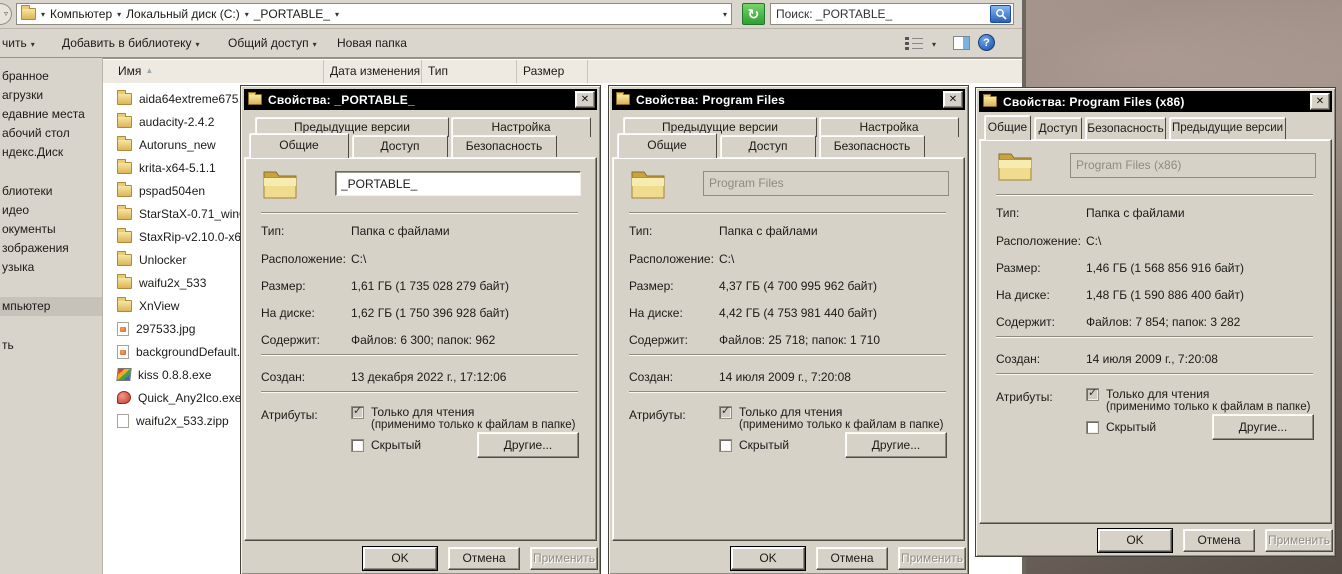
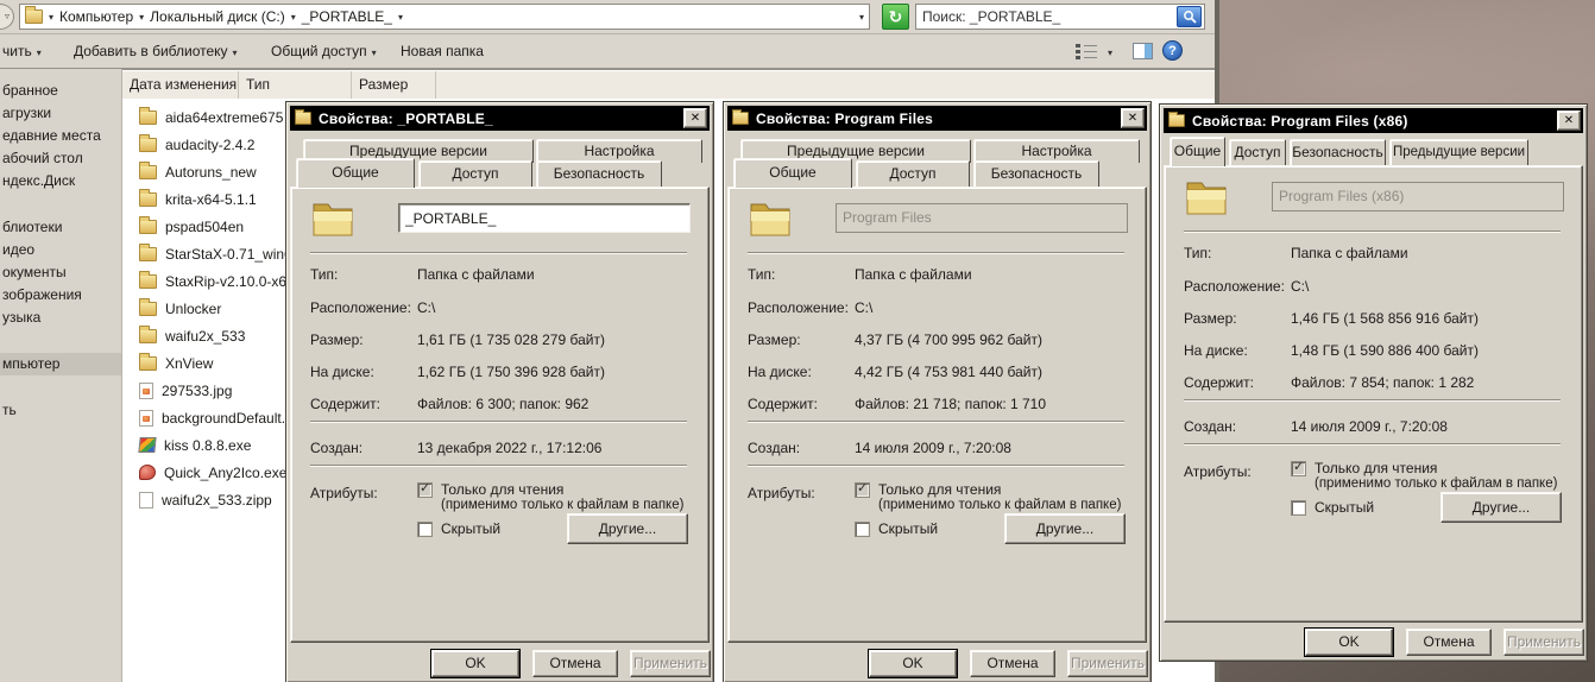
  ▿
  ▾
  Компьютер
  ▾
  Локальный диск (C:)
  ▾
  _PORTABLE_
  ▾
  ▾
  ↻
  Поиск: _PORTABLE_
  чить ▾
  Добавить в библиотеку ▾
  Общий доступ ▾
  Новая папка
  ▾
  ?
  бранное
  агрузки
  едавние места
  абочий стол
  ндекс.Диск
  блиотеки
  идео
  окументы
  зображения
  узыка
  мпьютер
  ть
- Имя ▲
  Дата изменения
  Тип
  Размер
  aida64extreme675
  audacity-2.4.2
  Autoruns_new
  krita-x64-5.1.1
  pspad504en
  StarStaX-0.71_win
  StaxRip-v2.10.0-x6
  Unlocker
  waifu2x_533
  XnView
  297533.jpg
  backgroundDefault.
  kiss 0.8.8.exe
  Quick_Any2Ico.exe
  waifu2x_533.zipp
  Свойства: _PORTABLE_
  ✕
  Предыдущие версии
  Настройка
  Общие
  Доступ
  Безопасность
  _PORTABLE_
  Тип:
  Папка с файлами
  Расположение:
  C:\
  Размер:
  1,61 ГБ (1 735 028 279 байт)
  На диске:
  1,62 ГБ (1 750 396 928 байт)
  Содержит:
  Файлов: 6 300; папок: 962
  Создан:
  13 декабря 2022 г., 17:12:06
  Атрибуты:
  ✓
  Только для чтения
  (применимо только к файлам в папке)
  Скрытый
  Другие...
  OK
  Отмена
  Применить
  Свойства: Program Files
  ✕
  Предыдущие версии
  Настройка
  Общие
  Доступ
  Безопасность
  Program Files
  Тип:
  Папка с файлами
  Расположение:
  C:\
  Размер:
  4,37 ГБ (4 700 995 962 байт)
  На диске:
  4,42 ГБ (4 753 981 440 байт)
  Содержит:
- Файлов: 25 718; папок: 1 710
+ Файлов: 21 718; папок: 1 710
  Создан:
  14 июля 2009 г., 7:20:08
  Атрибуты:
  ✓
  Только для чтения
  (применимо только к файлам в папке)
  Скрытый
  Другие...
  OK
  Отмена
  Применить
  Свойства: Program Files (x86)
  ✕
  Общие
  Доступ
  Безопасность
  Предыдущие версии
  Program Files (x86)
  Тип:
  Папка с файлами
  Расположение:
  C:\
  Размер:
  1,46 ГБ (1 568 856 916 байт)
  На диске:
  1,48 ГБ (1 590 886 400 байт)
  Содержит:
- Файлов: 7 854; папок: 3 282
+ Файлов: 7 854; папок: 1 282
  Создан:
  14 июля 2009 г., 7:20:08
  Атрибуты:
  ✓
  Только для чтения
  (применимо только к файлам в папке)
  Скрытый
  Другие...
  OK
  Отмена
  Применить
